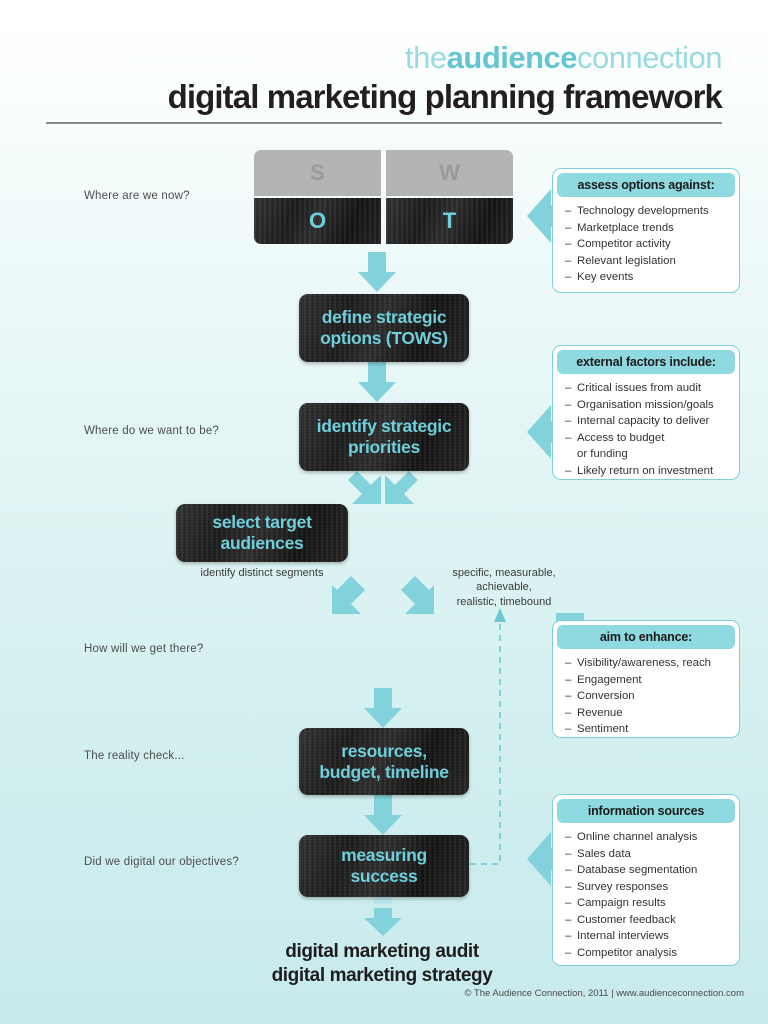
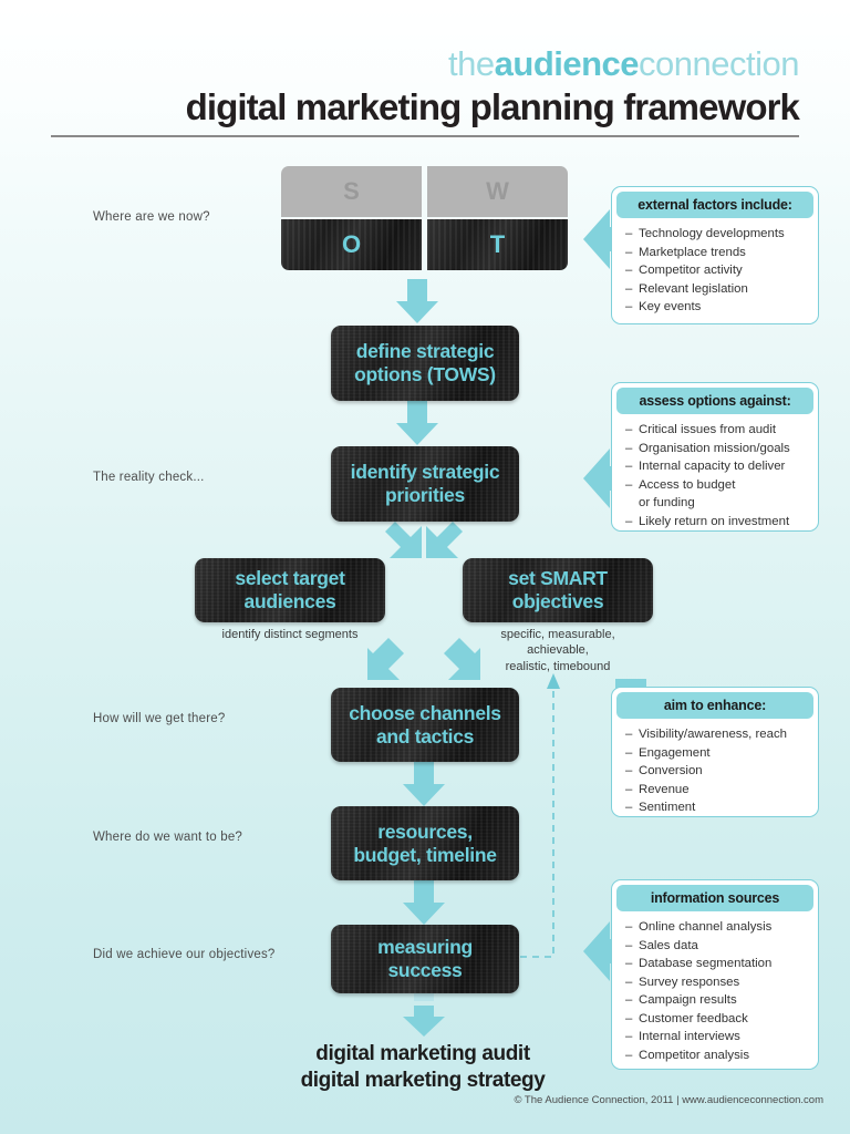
  theaudienceconnection
  digital marketing planning framework
  Where are we now?
- Where do we want to be?
+ The reality check...
  How will we get there?
- The reality check...
+ Where do we want to be?
- Did we digital our objectives?
+ Did we achieve our objectives?
  S
  W
  O
  T
  define strategic
  options (TOWS)
  identify strategic
  priorities
  select target
  audiences
+ set SMART
+ objectives
+ choose channels
+ and tactics
  resources,
  budget, timeline
  measuring
  success
  identify distinct segments
  specific, measurable,
  achievable,
  realistic, timebound
- assess options against:
+ external factors include:
  –
  Technology developments
  –
  Marketplace trends
  –
  Competitor activity
  –
  Relevant legislation
  –
  Key events
- external factors include:
+ assess options against:
  –
  Critical issues from audit
  –
  Organisation mission/goals
  –
  Internal capacity to deliver
  –
  Access to budget
  or funding
  –
  Likely return on investment
  aim to enhance:
  –
  Visibility/awareness, reach
  –
  Engagement
  –
  Conversion
  –
  Revenue
  –
  Sentiment
  information sources
  –
  Online channel analysis
  –
  Sales data
  –
  Database segmentation
  –
  Survey responses
  –
  Campaign results
  –
  Customer feedback
  –
  Internal interviews
  –
  Competitor analysis
  digital marketing audit
  digital marketing strategy
  © The Audience Connection, 2011 | www.audienceconnection.com
